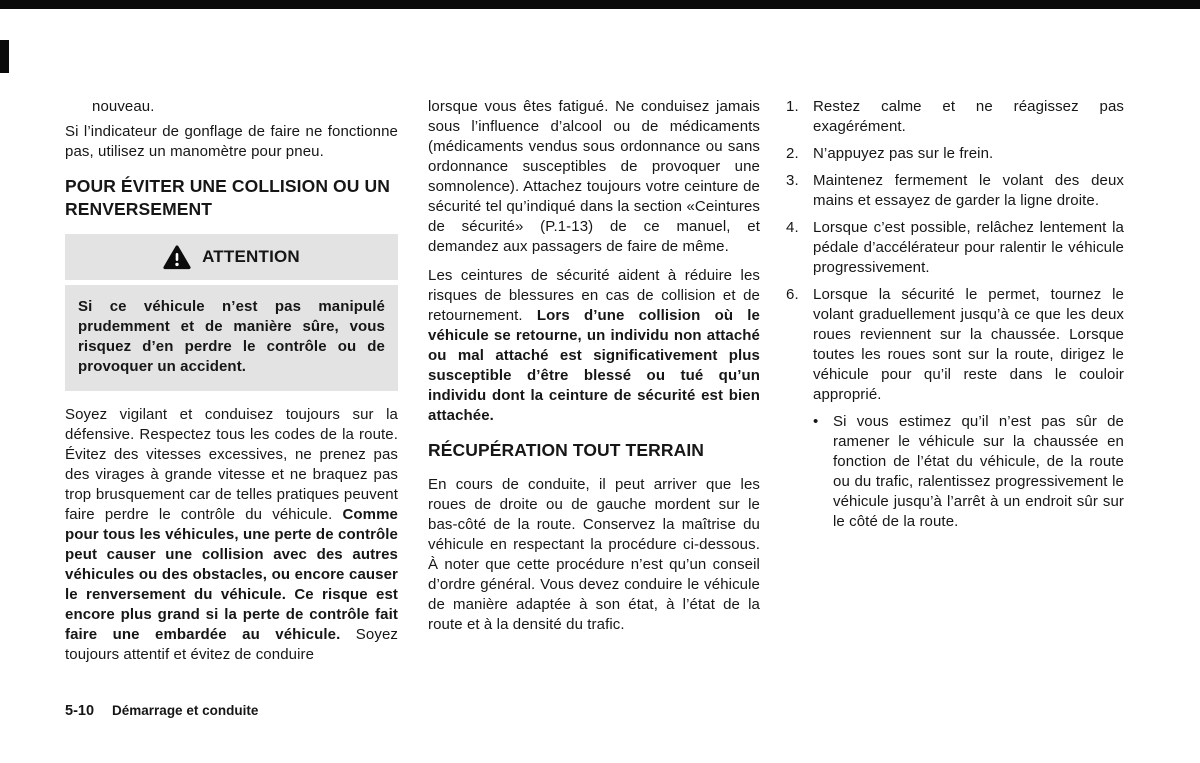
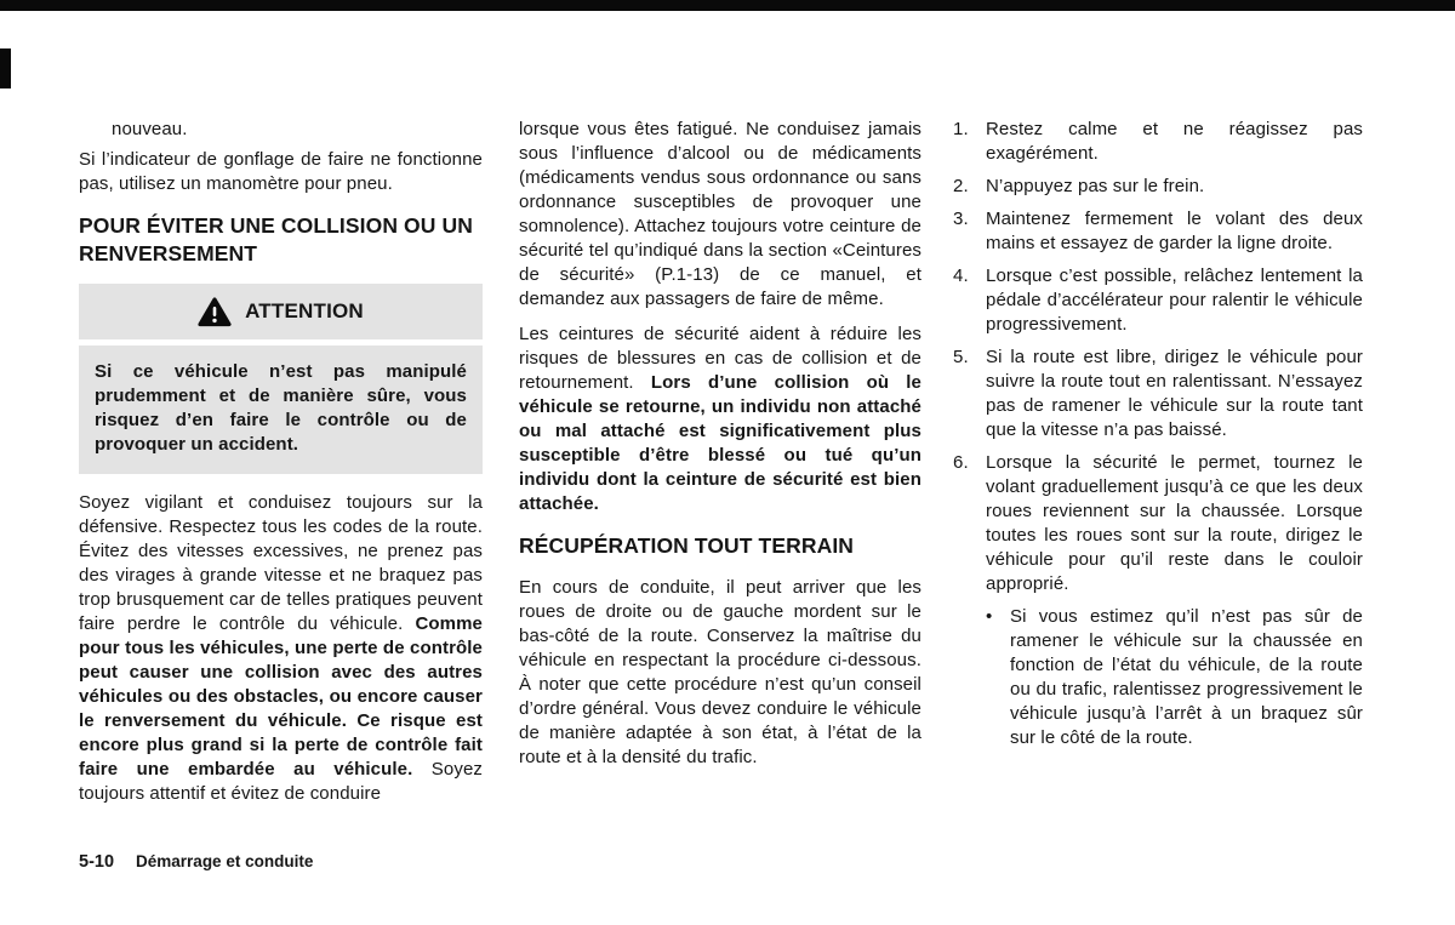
  nouveau.
  Si l’indicateur de gonflage de faire ne fonctionne pas, utilisez un manomètre pour pneu.
  POUR ÉVITER UNE COLLISION OU UN RENVERSEMENT
  ATTENTION
- Si ce véhicule n’est pas manipulé prudemment et de manière sûre, vous risquez d’en perdre le contrôle ou de provoquer un accident.
+ Si ce véhicule n’est pas manipulé prudemment et de manière sûre, vous risquez d’en faire le contrôle ou de provoquer un accident.
  Soyez vigilant et conduisez toujours sur la défensive. Respectez tous les codes de la route. Évitez des vitesses excessives, ne prenez pas des virages à grande vitesse et ne braquez pas trop brusquement car de telles pratiques peuvent faire perdre le contrôle du véhicule. Comme pour tous les véhicules, une perte de contrôle peut causer une collision avec des autres véhicules ou des obstacles, ou encore causer le renversement du véhicule. Ce risque est encore plus grand si la perte de contrôle fait faire une embardée au véhicule. Soyez toujours attentif et évitez de conduire
  lorsque vous êtes fatigué. Ne conduisez jamais sous l’influence d’alcool ou de médicaments (médicaments vendus sous ordonnance ou sans ordonnance susceptibles de provoquer une somnolence). Attachez toujours votre ceinture de sécurité tel qu’indiqué dans la section «Ceintures de sécurité» (P.1-13) de ce manuel, et demandez aux passagers de faire de même.
  Les ceintures de sécurité aident à réduire les risques de blessures en cas de collision et de retournement. Lors d’une collision où le véhicule se retourne, un individu non attaché ou mal attaché est significativement plus susceptible d’être blessé ou tué qu’un individu dont la ceinture de sécurité est bien attachée.
  RÉCUPÉRATION TOUT TERRAIN
  En cours de conduite, il peut arriver que les roues de droite ou de gauche mordent sur le bas-côté de la route. Conservez la maîtrise du véhicule en respectant la procédure ci-dessous. À noter que cette procédure n’est qu’un conseil d’ordre général. Vous devez conduire le véhicule de manière adaptée à son état, à l’état de la route et à la densité du trafic.
  1.
  Restez calme et ne réagissez pas exagérément.
  2.
  N’appuyez pas sur le frein.
  3.
  Maintenez fermement le volant des deux mains et essayez de garder la ligne droite.
  4.
  Lorsque c’est possible, relâchez lentement la pédale d’accélérateur pour ralentir le véhicule progressivement.
+ 5.
+ Si la route est libre, dirigez le véhicule pour suivre la route tout en ralentissant. N’essayez pas de ramener le véhicule sur la route tant que la vitesse n’a pas baissé.
  6.
  Lorsque la sécurité le permet, tournez le volant graduellement jusqu’à ce que les deux roues reviennent sur la chaussée. Lorsque toutes les roues sont sur la route, dirigez le véhicule pour qu’il reste dans le couloir approprié.
  •
- Si vous estimez qu’il n’est pas sûr de ramener le véhicule sur la chaussée en fonction de l’état du véhicule, de la route ou du trafic, ralentissez progressivement le véhicule jusqu’à l’arrêt à un endroit sûr sur le côté de la route.
+ Si vous estimez qu’il n’est pas sûr de ramener le véhicule sur la chaussée en fonction de l’état du véhicule, de la route ou du trafic, ralentissez progressivement le véhicule jusqu’à l’arrêt à un braquez sûr sur le côté de la route.
  5-10
  Démarrage et conduite
